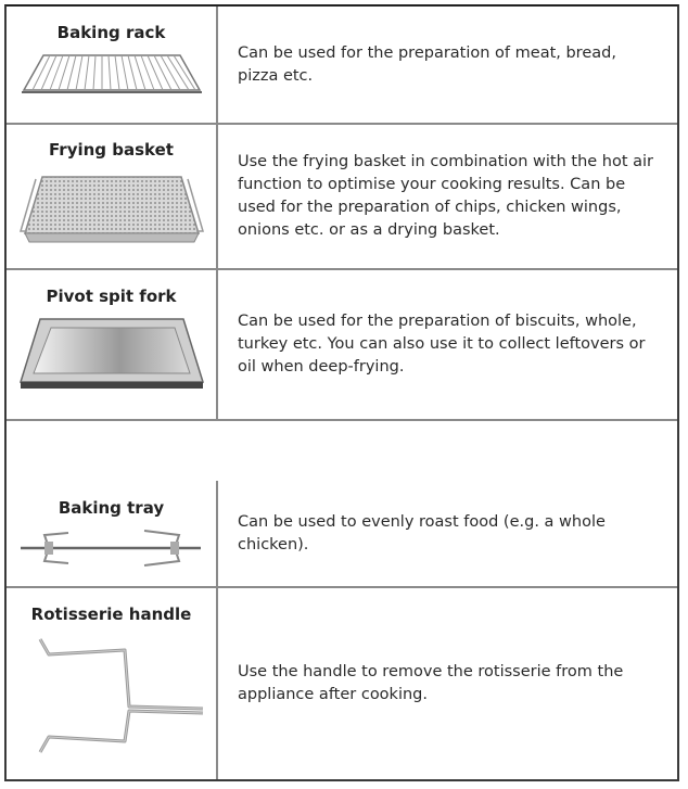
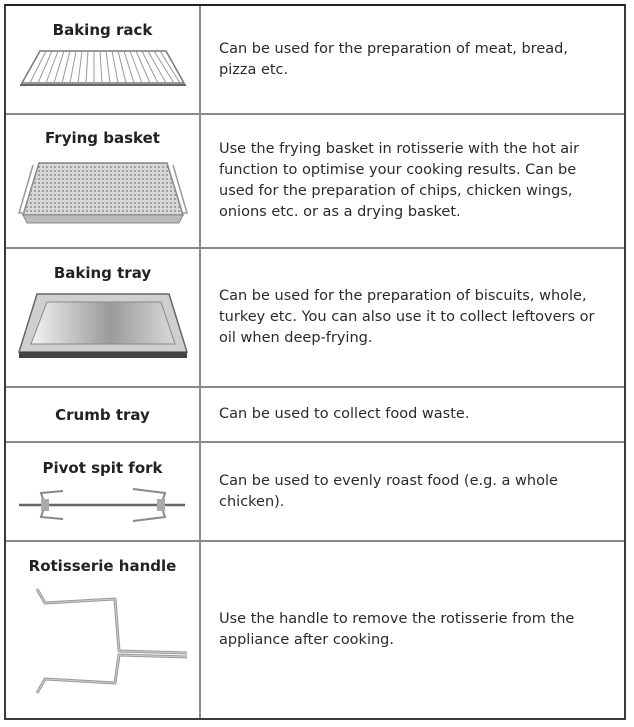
  Baking rack
  Can be used for the preparation of meat, bread, pizza etc.
  Frying basket
- Use the frying basket in combination with the hot air function to optimise your cooking results. Can be used for the preparation of chips, chicken wings, onions etc. or as a drying basket.
+ Use the frying basket in rotisserie with the hot air function to optimise your cooking results. Can be used for the preparation of chips, chicken wings, onions etc. or as a drying basket.
- Pivot spit fork
+ Baking tray
  Can be used for the preparation of biscuits, whole, turkey etc. You can also use it to collect leftovers or oil when deep-frying.
+ Crumb tray
+ Can be used to collect food waste.
- Baking tray
+ Pivot spit fork
  Can be used to evenly roast food (e.g. a whole chicken).
  Rotisserie handle
  Use the handle to remove the rotisserie from the appliance after cooking.
